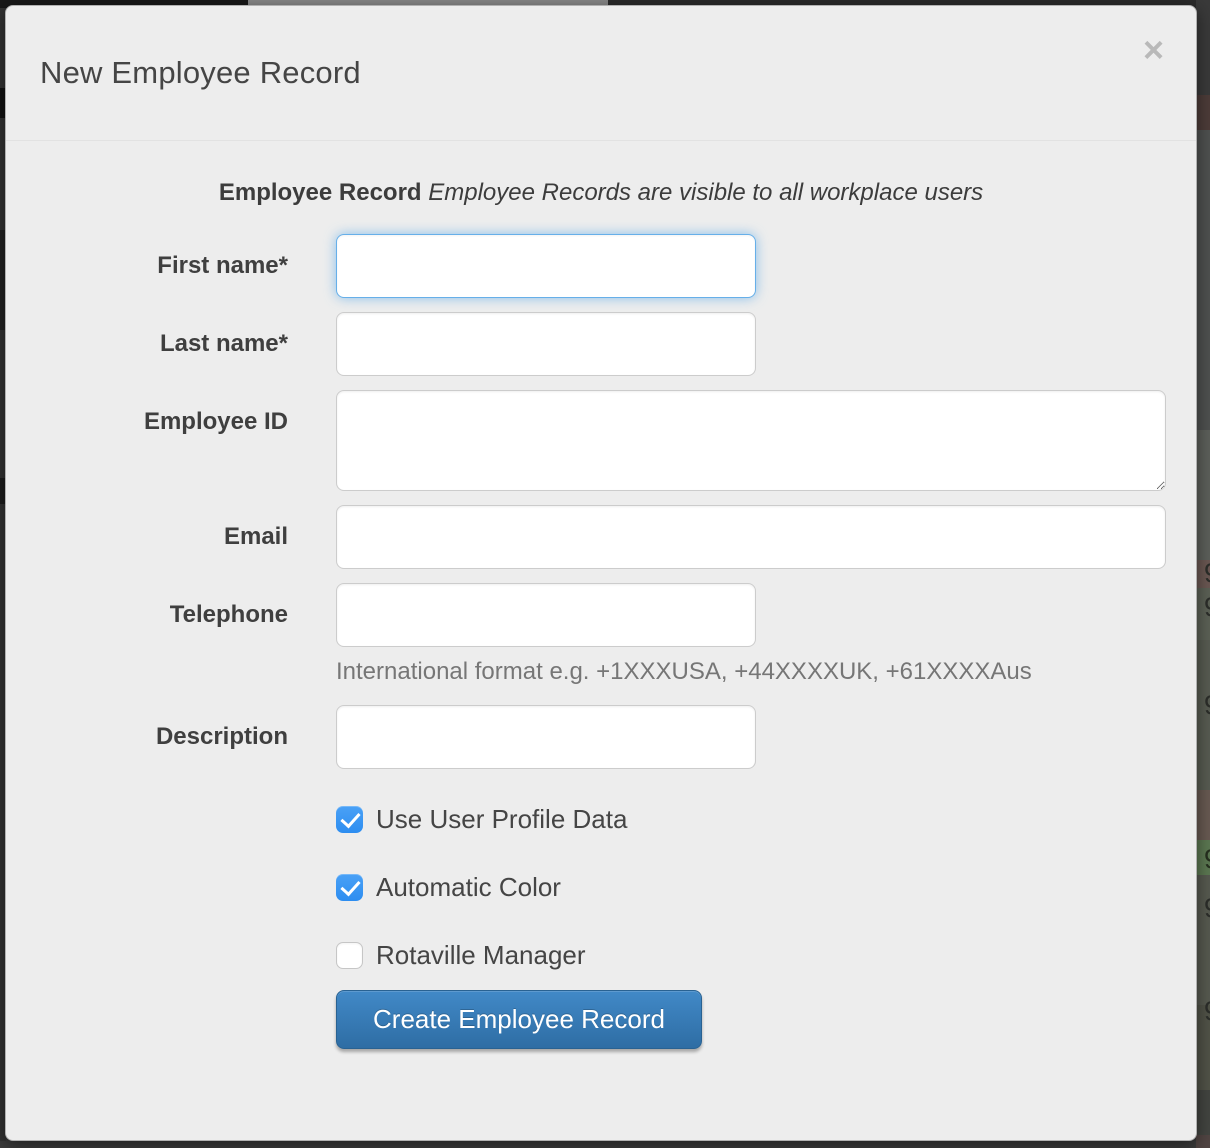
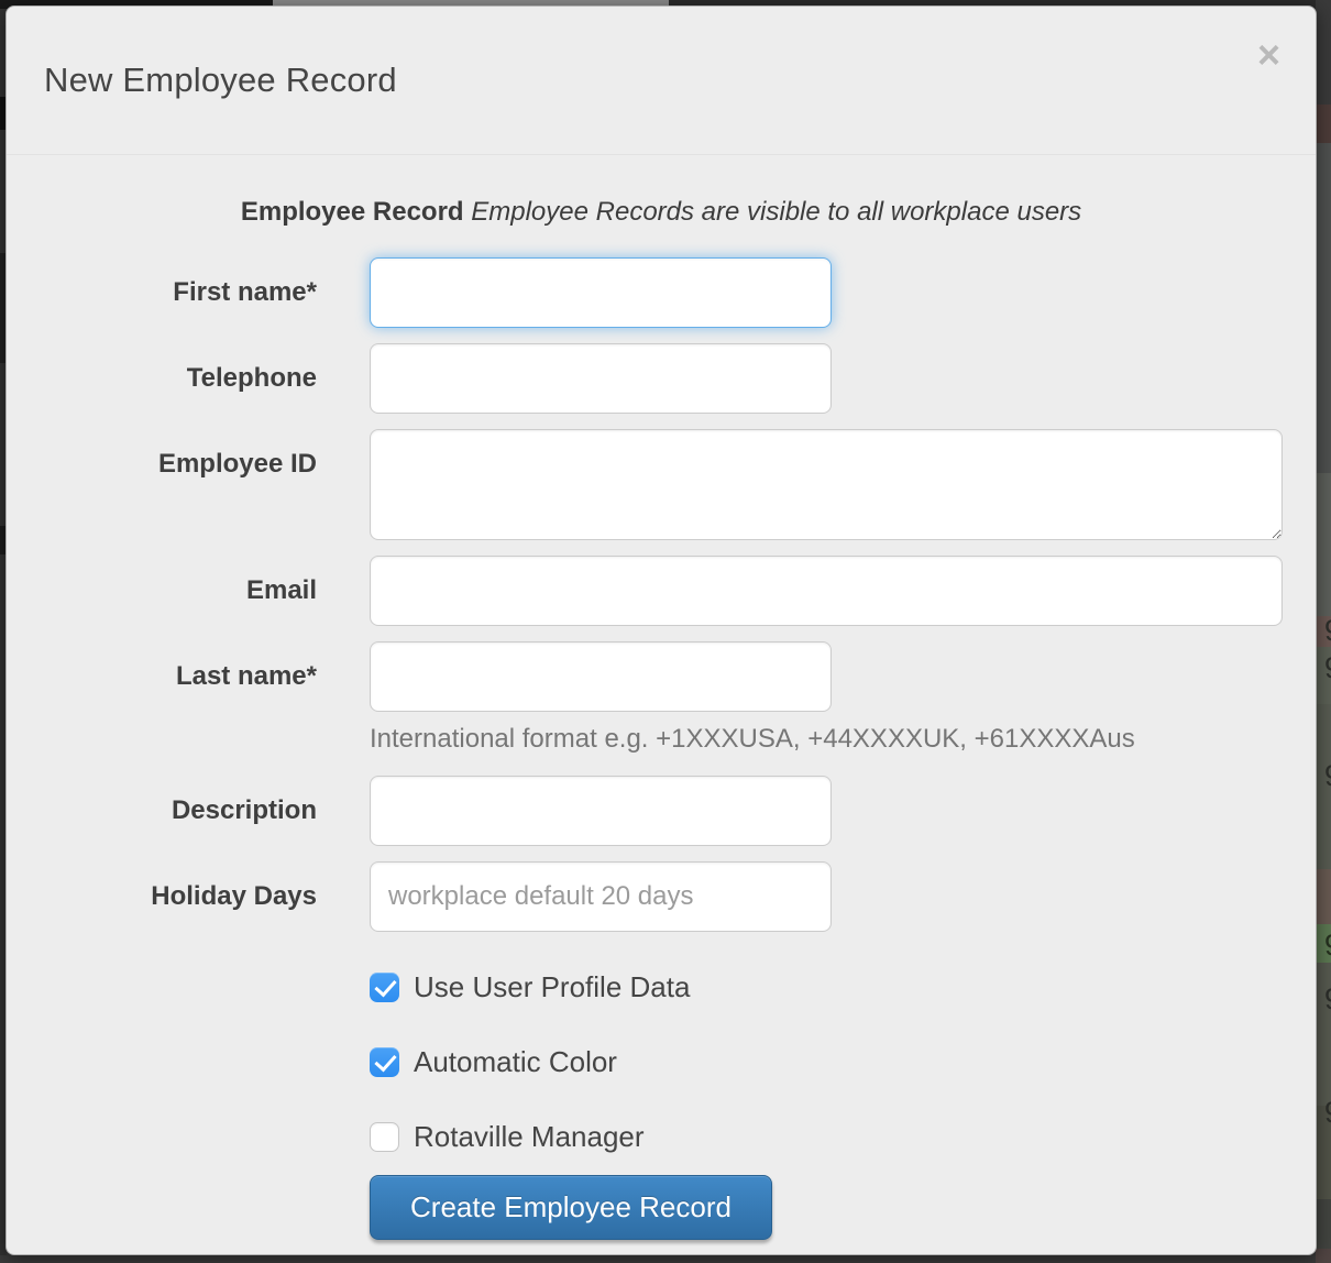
  New Employee Record
  ×
  Employee Record Employee Records are visible to all workplace users
  First name*
- Last name*
+ Telephone
  Employee ID
  Email
- Telephone
+ Last name*
  International format e.g. +1XXXUSA, +44XXXXUK, +61XXXXAus
  Description
+ Holiday Days
+ workplace default 20 days
  Use User Profile Data
  Automatic Color
  Rotaville Manager
  Create Employee Record
